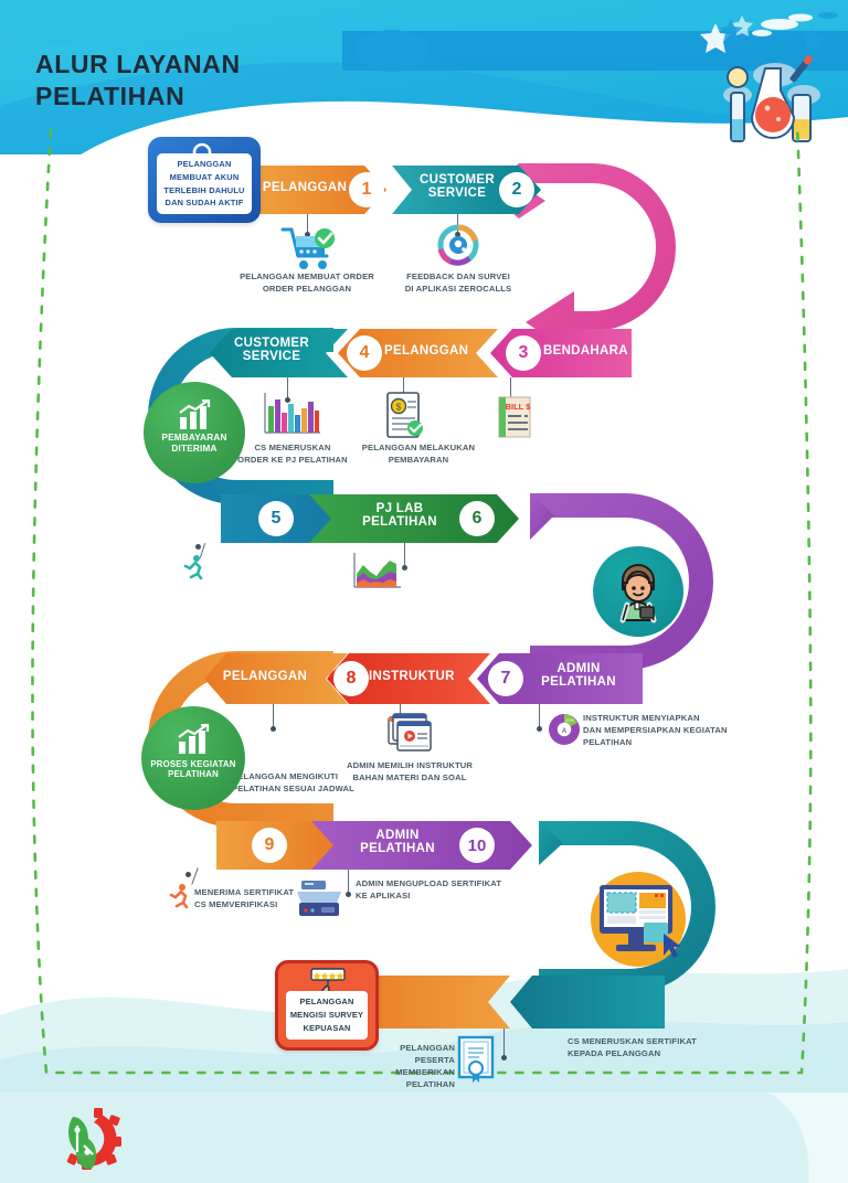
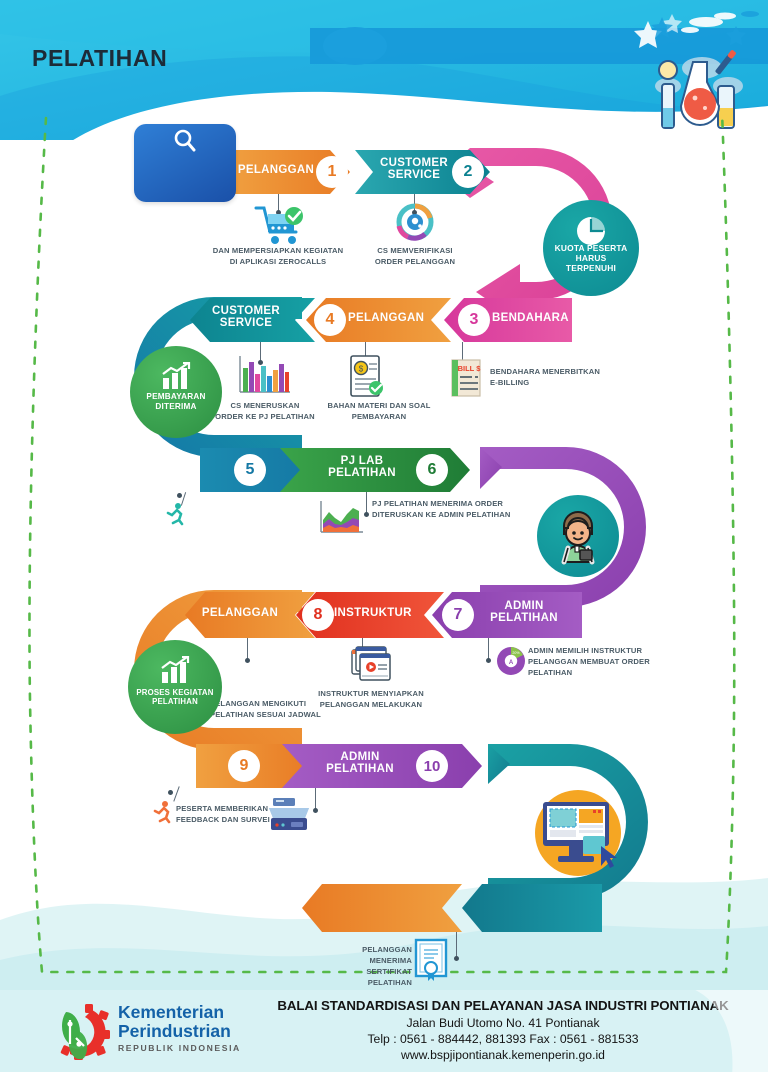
- ALUR LAYANAN
  PELATIHAN
- PELANGGAN MEMBUAT AKUN TERLEBIH DAHULU DAN SUDAH AKTIF
  PELANGGAN
  1
  CUSTOMER SERVICE
  2
+ KUOTA PESERTA
+ HARUS
+ TERPENUHI
- PELANGGAN MEMBUAT ORDER
+ DAN MEMPERSIAPKAN KEGIATAN
- ORDER PELANGGAN
+ DI APLIKASI ZEROCALLS
- FEEDBACK DAN SURVEI
+ CS MEMVERIFIKASI
- DI APLIKASI ZEROCALLS
+ ORDER PELANGGAN
  3
  BENDAHARA
  4
  PELANGGAN
  CUSTOMER SERVICE
  PEMBAYARAN
  DITERIMA
  CS MENERUSKAN
  ORDER KE PJ PELATIHAN
  $
- PELANGGAN MELAKUKAN
+ BAHAN MATERI DAN SOAL
  PEMBAYARAN
  BILL $
+ BENDAHARA MENERBITKAN
+ E-BILLING
  5
  PJ LAB PELATIHAN
  6
+ PJ PELATIHAN MENERIMA ORDER
+ DITERUSKAN KE ADMIN PELATIHAN
  7
  ADMIN PELATIHAN
  8
  INSTRUKTUR
  PELANGGAN
  PROSES KEGIATAN
  PELATIHAN
  LANGGAN MENGIKUTI
  ELATIHAN SESUAI JADWAL
- ADMIN MEMILIH INSTRUKTUR
+ INSTRUKTUR MENYIAPKAN
- BAHAN MATERI DAN SOAL
+ PELANGGAN MELAKUKAN
- INSTRUKTUR MENYIAPKAN
+ ADMIN MEMILIH INSTRUKTUR
- DAN MEMPERSIAPKAN KEGIATAN
+ PELANGGAN MEMBUAT ORDER
  PELATIHAN
  9
  ADMIN PELATIHAN
  10
- MENERIMA SERTIFIKAT
+ PESERTA MEMBERIKAN
- CS MEMVERIFIKASI
+ FEEDBACK DAN SURVEI
- ADMIN MENGUPLOAD SERTIFIKAT
- KE APLIKASI
- PELANGGAN MENGISI SURVEY KEPUASAN
- CS MENERUSKAN SERTIFIKAT
- KEPADA PELANGGAN
  PELANGGAN
- PESERTA MEMBERIKAN
+ MENERIMA SERTIFIKAT
  PELATIHAN
+ Kementerian
+ Perindustrian
+ REPUBLIK INDONESIA
+ BALAI STANDARDISASI DAN PELAYANAN JASA INDUSTRI PONTIANAK
+ Jalan Budi Utomo No. 41 Pontianak
+ Telp : 0561 - 884442, 881393 Fax : 0561 - 881533
+ www.bspjipontianak.kemenperin.go.id
